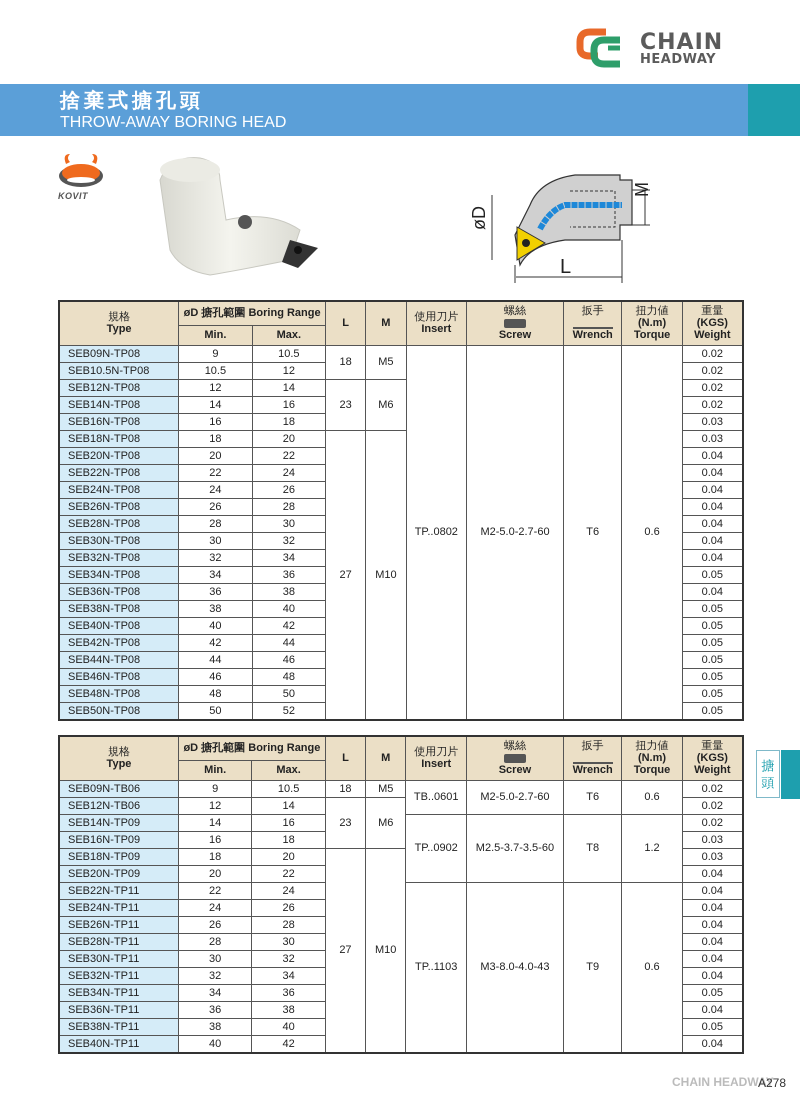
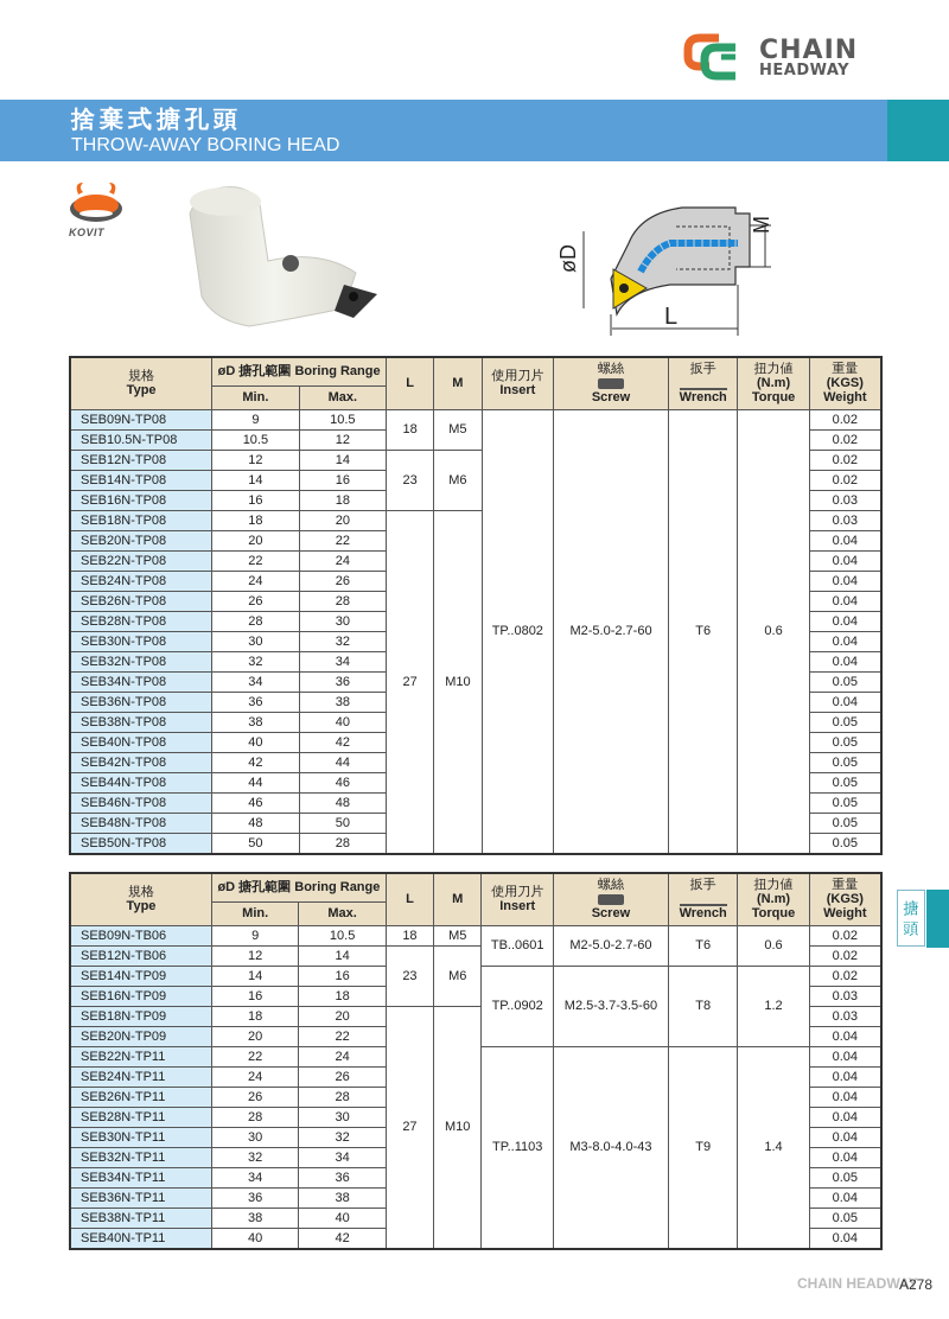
  CHAIN
  HEADWAY
  捨棄式搪孔頭
  THROW-AWAY BORING HEAD
  KOVIT
  L
  規格Type	øD 搪孔範圍 Boring Range	L	M	使用刀片Insert	螺絲Screw	扳手Wrench	扭力値(N.m)Torque	重量(KGS)Weight
  Min.	Max.
  SEB09N-TP08	9	10.5	18	M5	TP..0802	M2-5.0-2.7-60	T6	0.6	0.02
  SEB10.5N-TP08	10.5	12	0.02
  SEB12N-TP08	12	14	23	M6	0.02
  SEB14N-TP08	14	16	0.02
  SEB16N-TP08	16	18	0.03
  SEB18N-TP08	18	20	27	M10	0.03
  SEB20N-TP08	20	22	0.04
  SEB22N-TP08	22	24	0.04
  SEB24N-TP08	24	26	0.04
  SEB26N-TP08	26	28	0.04
  SEB28N-TP08	28	30	0.04
  SEB30N-TP08	30	32	0.04
  SEB32N-TP08	32	34	0.04
  SEB34N-TP08	34	36	0.05
  SEB36N-TP08	36	38	0.04
  SEB38N-TP08	38	40	0.05
  SEB40N-TP08	40	42	0.05
  SEB42N-TP08	42	44	0.05
  SEB44N-TP08	44	46	0.05
  SEB46N-TP08	46	48	0.05
  SEB48N-TP08	48	50	0.05
- SEB50N-TP08	50	52	0.05
+ SEB50N-TP08	50	28	0.05
  規格Type	øD 搪孔範圍 Boring Range	L	M	使用刀片Insert	螺絲Screw	扳手Wrench	扭力値(N.m)Torque	重量(KGS)Weight
  Min.	Max.
  SEB09N-TB06	9	10.5	18	M5	TB..0601	M2-5.0-2.7-60	T6	0.6	0.02
  SEB12N-TB06	12	14	23	M6	0.02
  SEB14N-TP09	14	16	TP..0902	M2.5-3.7-3.5-60	T8	1.2	0.02
  SEB16N-TP09	16	18	0.03
  SEB18N-TP09	18	20	27	M10	0.03
  SEB20N-TP09	20	22	0.04
- SEB22N-TP11	22	24	TP..1103	M3-8.0-4.0-43	T9	0.6	0.04
+ SEB22N-TP11	22	24	TP..1103	M3-8.0-4.0-43	T9	1.4	0.04
  SEB24N-TP11	24	26	0.04
  SEB26N-TP11	26	28	0.04
  SEB28N-TP11	28	30	0.04
  SEB30N-TP11	30	32	0.04
  SEB32N-TP11	32	34	0.04
  SEB34N-TP11	34	36	0.05
  SEB36N-TP11	36	38	0.04
  SEB38N-TP11	38	40	0.05
  SEB40N-TP11	40	42	0.04
  搪頭
  CHAIN HEADWAY
  A278
